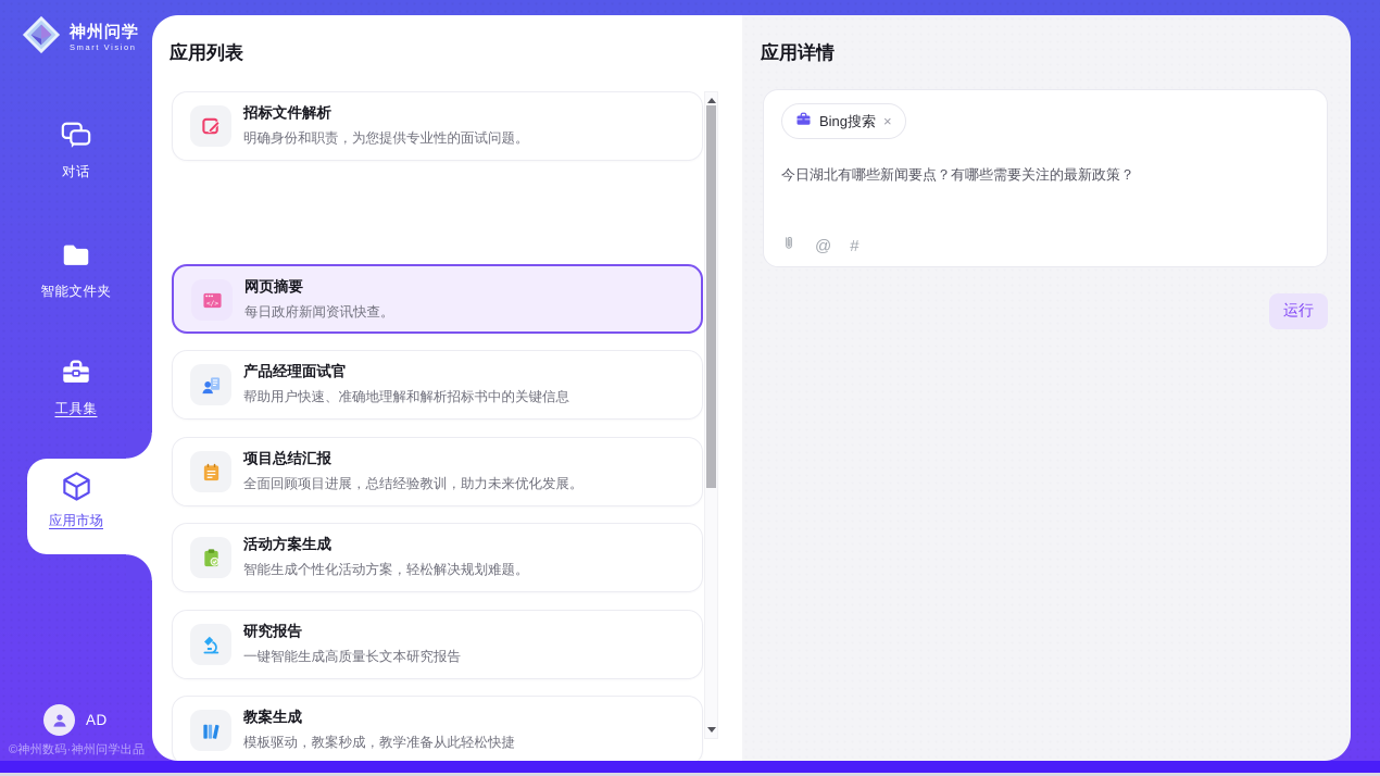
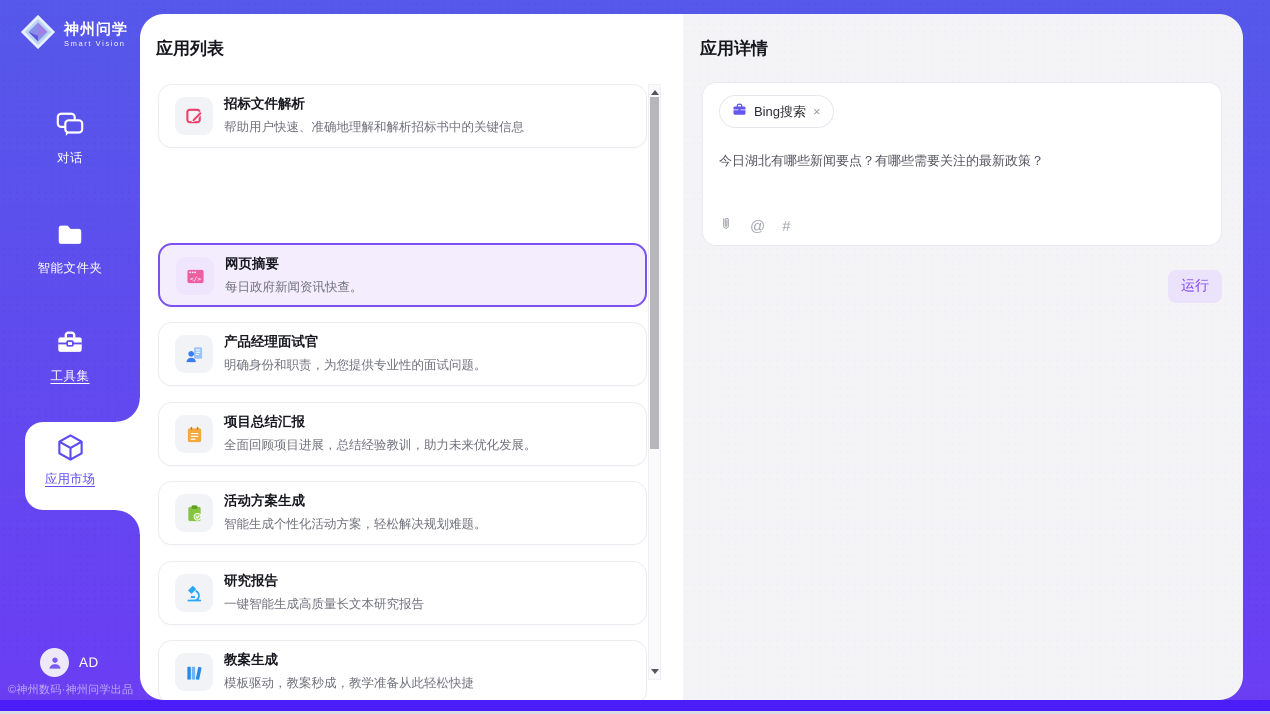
  神州问学
  Smart Vision
  对话
  智能文件夹
  工具集
  应用市场
  AD
  ©神州数码·神州问学出品
  应用列表
  招标文件解析
- 明确身份和职责，为您提供专业性的面试问题。
+ 帮助用户快速、准确地理解和解析招标书中的关键信息
  网页摘要
  每日政府新闻资讯快查。
  产品经理面试官
- 帮助用户快速、准确地理解和解析招标书中的关键信息
+ 明确身份和职责，为您提供专业性的面试问题。
  项目总结汇报
  全面回顾项目进展，总结经验教训，助力未来优化发展。
  活动方案生成
  智能生成个性化活动方案，轻松解决规划难题。
  研究报告
  一键智能生成高质量长文本研究报告
  教案生成
  模板驱动，教案秒成，教学准备从此轻松快捷
  应用详情
  Bing搜索
  ×
  今日湖北有哪些新闻要点？有哪些需要关注的最新政策？
  @
  #
  运行
